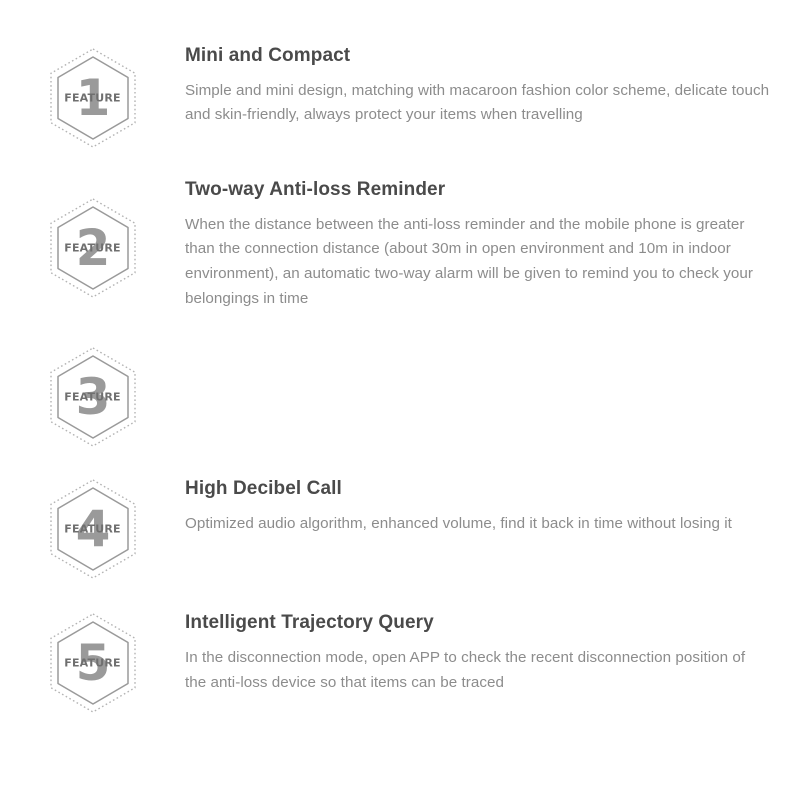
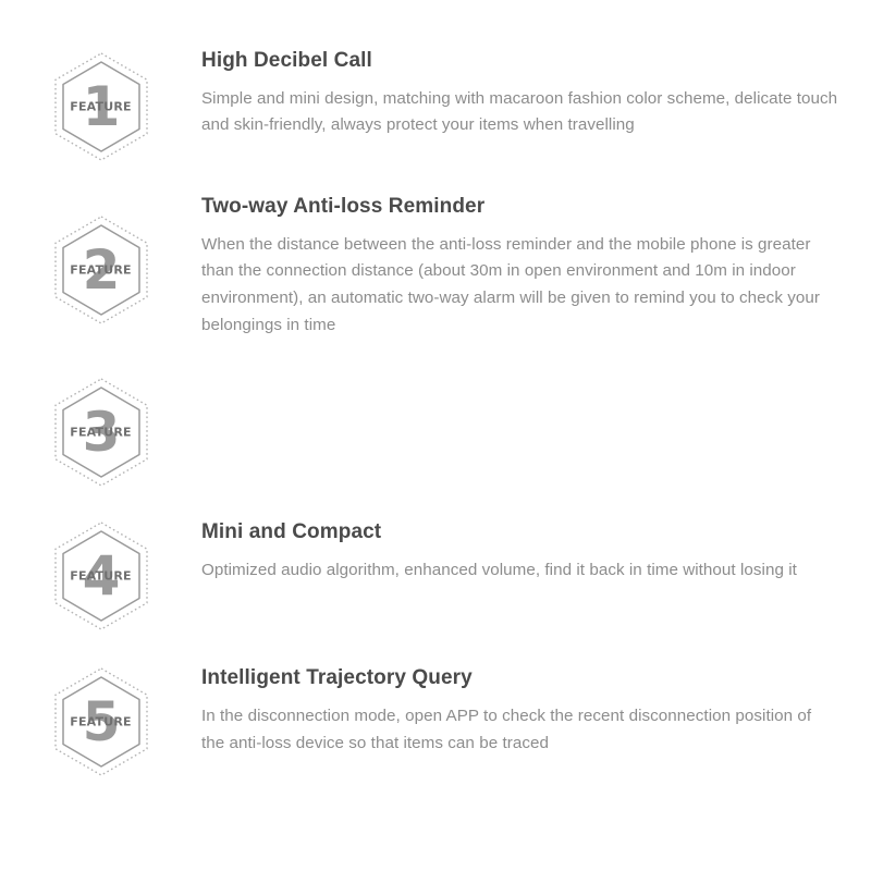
  1
  FEATURE
- Mini and Compact
+ High Decibel Call
  Simple and mini design, matching with macaroon fashion color scheme, delicate touch and skin-friendly, always protect your items when travelling
  2
  FEATURE
  Two-way Anti-loss Reminder
  When the distance between the anti-loss reminder and the mobile phone is greater than the connection distance (about 30m in open environment and 10m in indoor environment), an automatic two-way alarm will be given to remind you to check your belongings in time
  3
  FEATURE
  4
  FEATURE
- High Decibel Call
+ Mini and Compact
  Optimized audio algorithm, enhanced volume, find it back in time without losing it
  5
  FEATURE
  Intelligent Trajectory Query
  In the disconnection mode, open APP to check the recent disconnection position of the anti-loss device so that items can be traced
